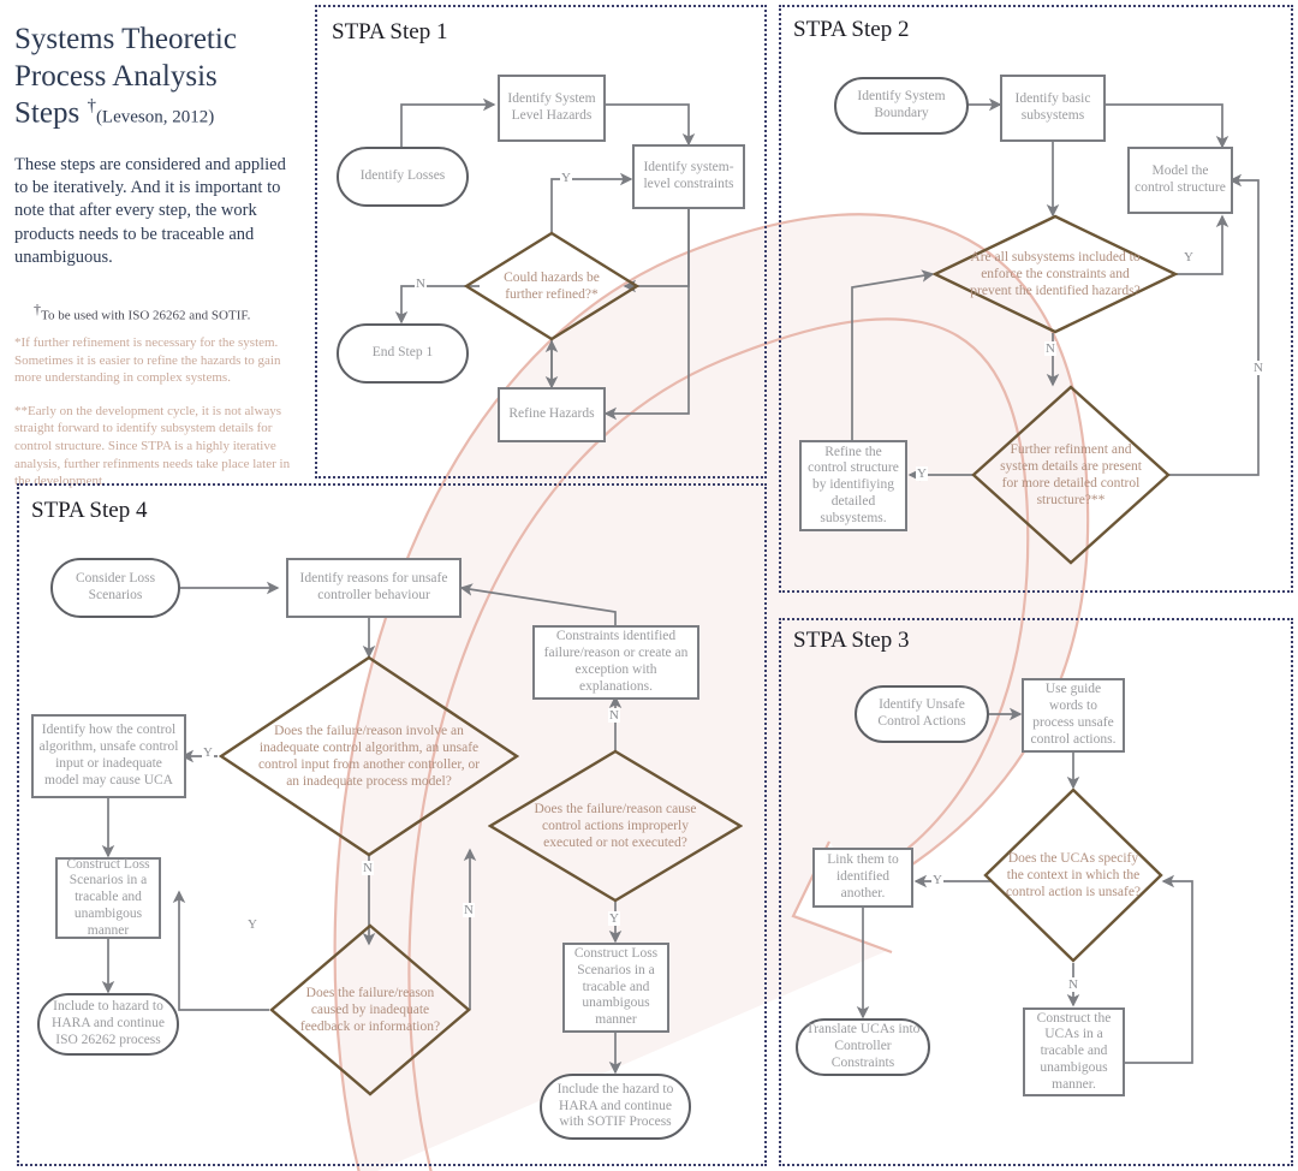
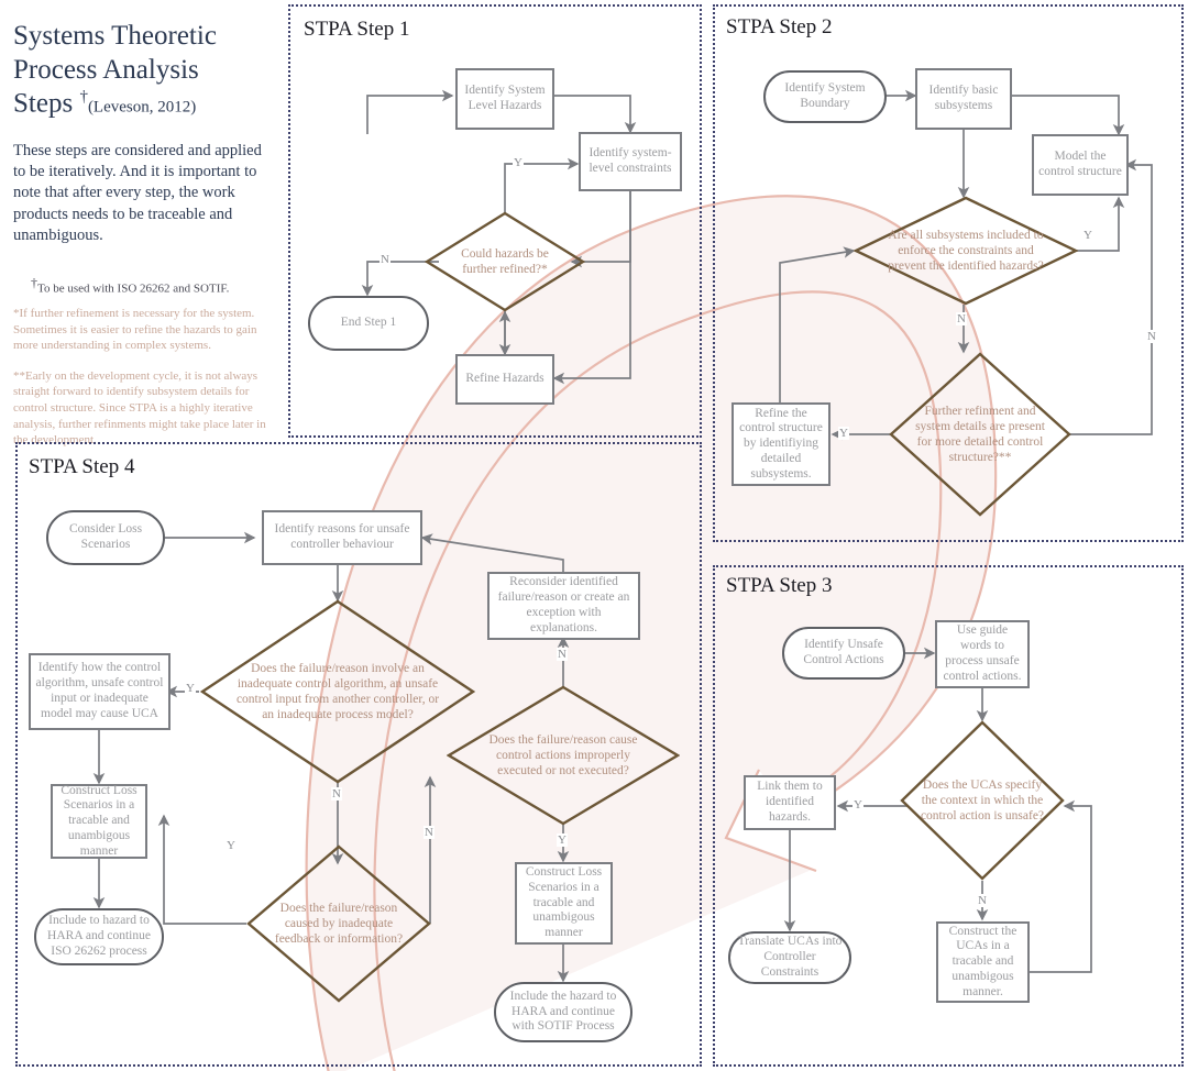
  Systems Theoretic
  Process Analysis
  Steps †(Leveson, 2012)
  These steps are considered and applied to be iteratively. And it is important to note that after every step, the work products needs to be traceable and unambiguous.
  †To be used with ISO 26262 and SOTIF.
  *If further refinement is necessary for the system. Sometimes it is easier to refine the hazards to gain more understanding in complex systems.
- **Early on the development cycle, it is not always straight forward to identify subsystem details for control structure. Since STPA is a highly iterative analysis, further refinments needs take place later in the development.
+ **Early on the development cycle, it is not always straight forward to identify subsystem details for control structure. Since STPA is a highly iterative analysis, further refinments might take place later in the development.
  STPA Step 1
  STPA Step 2
  STPA Step 3
  STPA Step 4
- Identify Losses
  Identify System Level Hazards
  Identify system-level constraints
  Could hazards be further refined?*
  End Step 1
  Refine Hazards
  Y
  N
  Identify System Boundary
  Identify basic subsystems
  Model the control structure
  Are all subsystems included to enforce the constraints and prevent the identified hazards?
  Refine the control structure by identifiying detailed subsystems.
  Further refinment and system details are present for more detailed control structure?**
  Y
  N
  Y
  N
  Identify Unsafe Control Actions
  Use guide words to process unsafe control actions.
  Does the UCAs specify the context in which the control action is unsafe?
- Link them to identified another.
+ Link them to identified hazards.
  Translate UCAs into Controller Constraints
  Construct the UCAs in a tracable and unambigous manner.
  Y
  N
  Consider Loss Scenarios
  Identify reasons for unsafe controller behaviour
  Does the failure/reason involve an inadequate control algorithm, an unsafe control input from another controller, or an inadequate process model?
  Identify how the control algorithm, unsafe control input or inadequate model may cause UCA
  Construct Loss Scenarios in a tracable and unambigous manner
  Include to hazard to HARA and continue ISO 26262 process
  Does the failure/reason caused by inadequate feedback or information?
- Constraints identified failure/reason or create an exception with explanations.
+ Reconsider identified failure/reason or create an exception with explanations.
  Does the failure/reason cause control actions improperly executed or not executed?
  Construct Loss Scenarios in a tracable and unambigous manner
  Include the hazard to HARA and continue with SOTIF Process
  Y
  N
  Y
  N
  N
  Y
